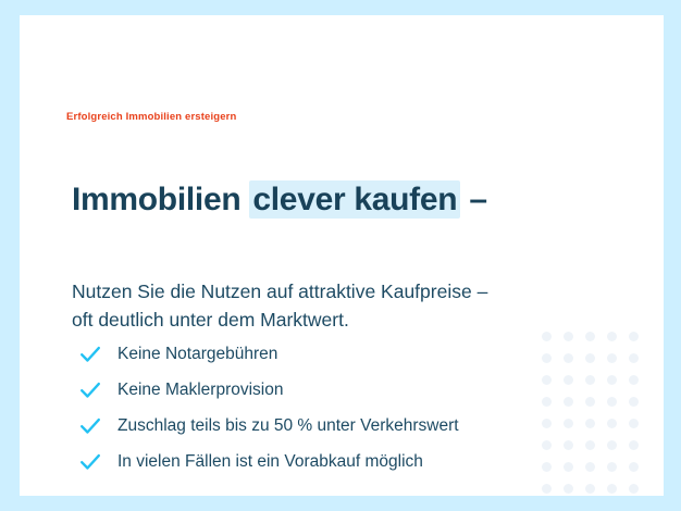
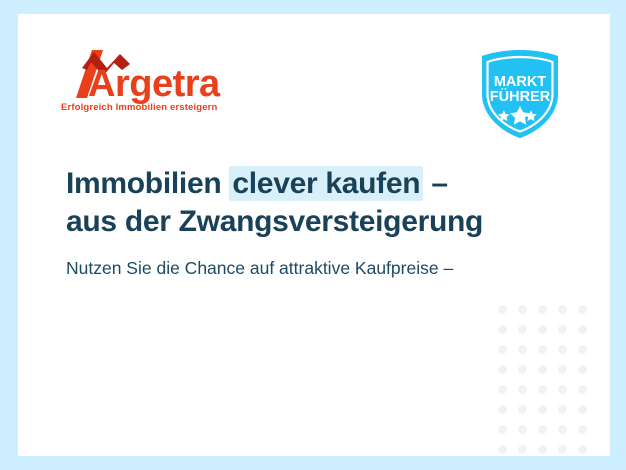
+ Argetra
  Erfolgreich Immobilien ersteigern
+ MARKT
+ FÜHRER
  Immobilien clever kaufen –
+ aus der Zwangsversteigerung
- Nutzen Sie die Nutzen auf attraktive Kaufpreise –
+ Nutzen Sie die Chance auf attraktive Kaufpreise –
- oft deutlich unter dem Marktwert.
- Keine Notargebühren
- Keine Maklerprovision
- Zuschlag teils bis zu 50 % unter Verkehrswert
- In vielen Fällen ist ein Vorabkauf möglich
